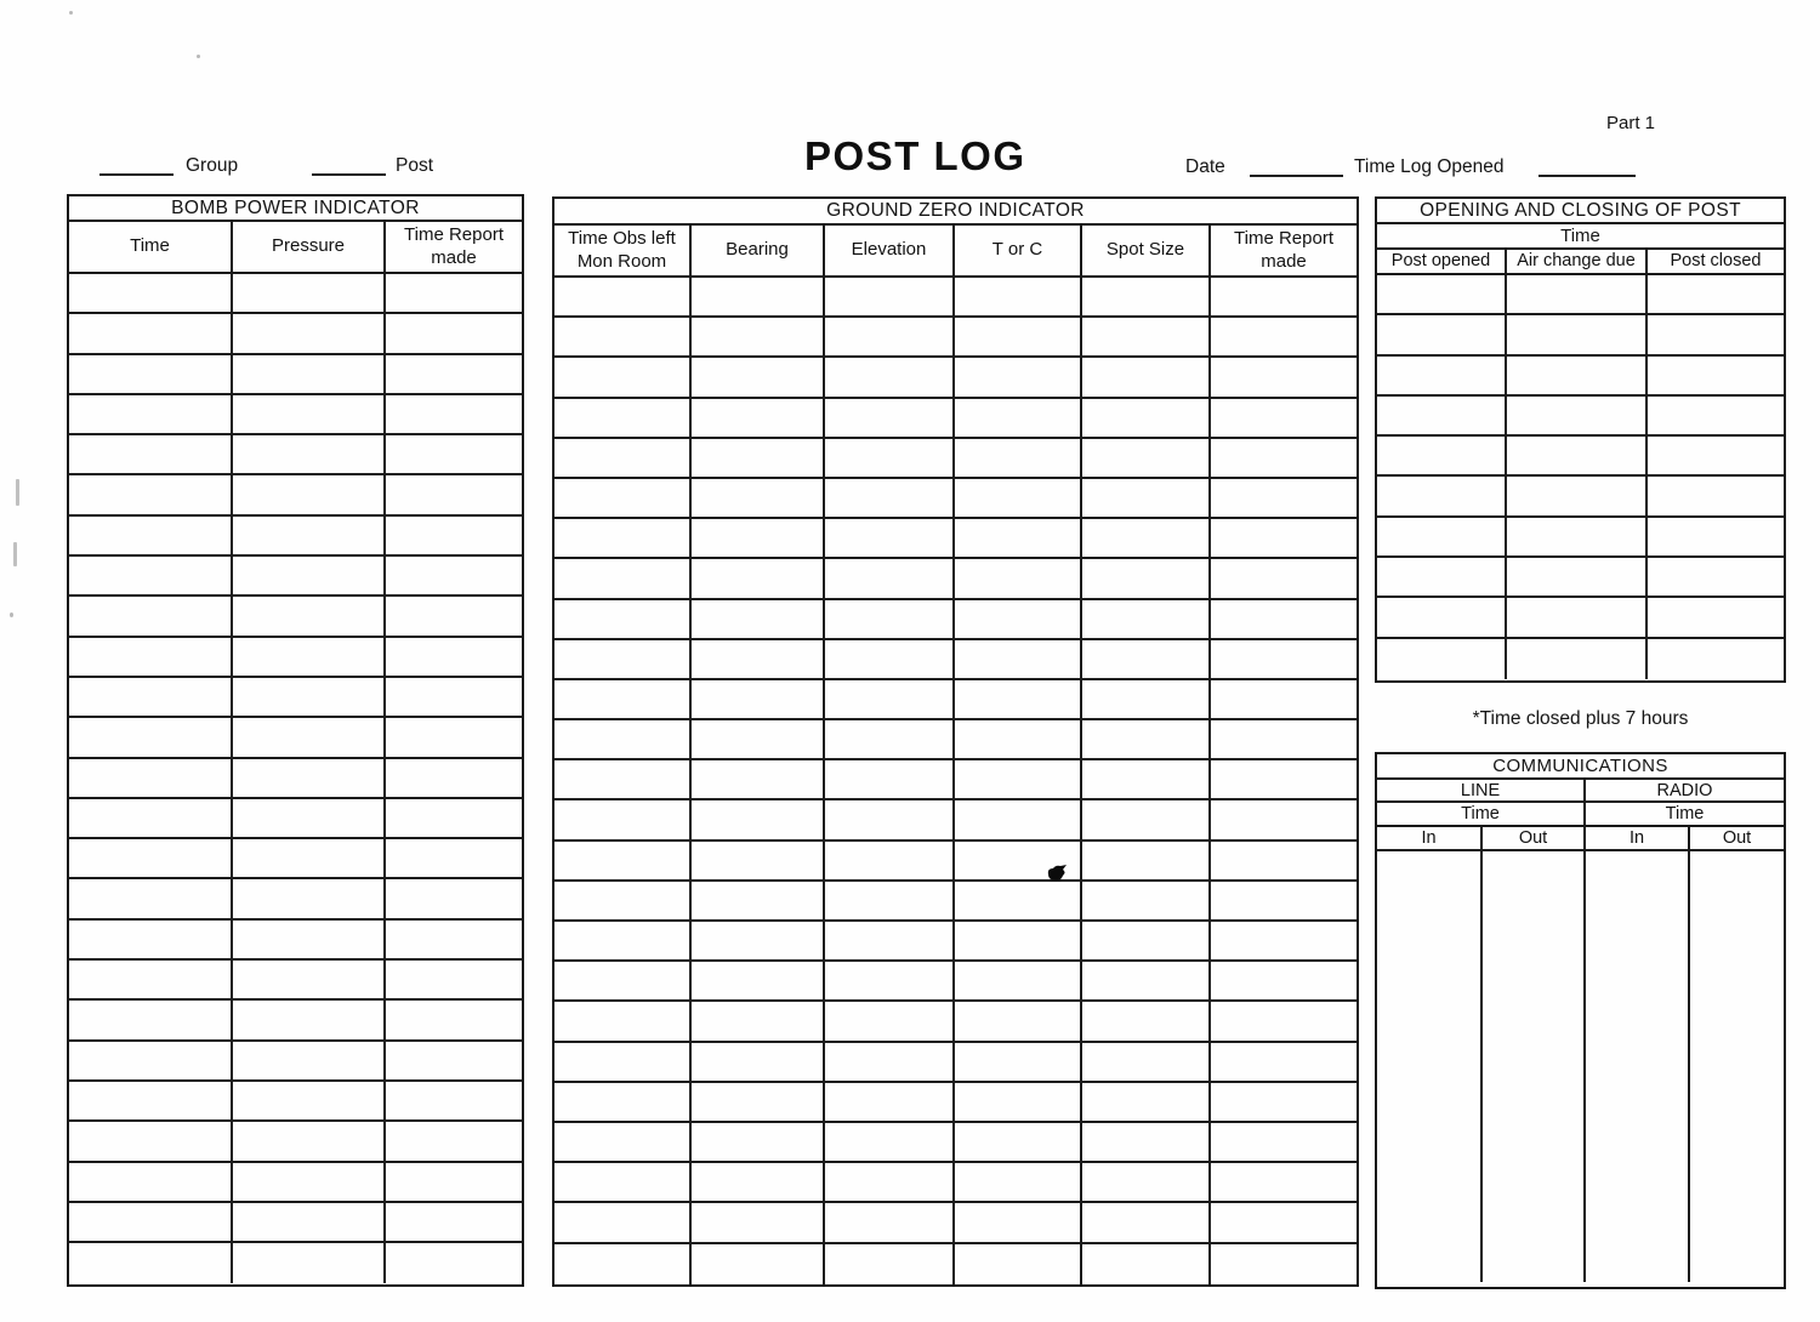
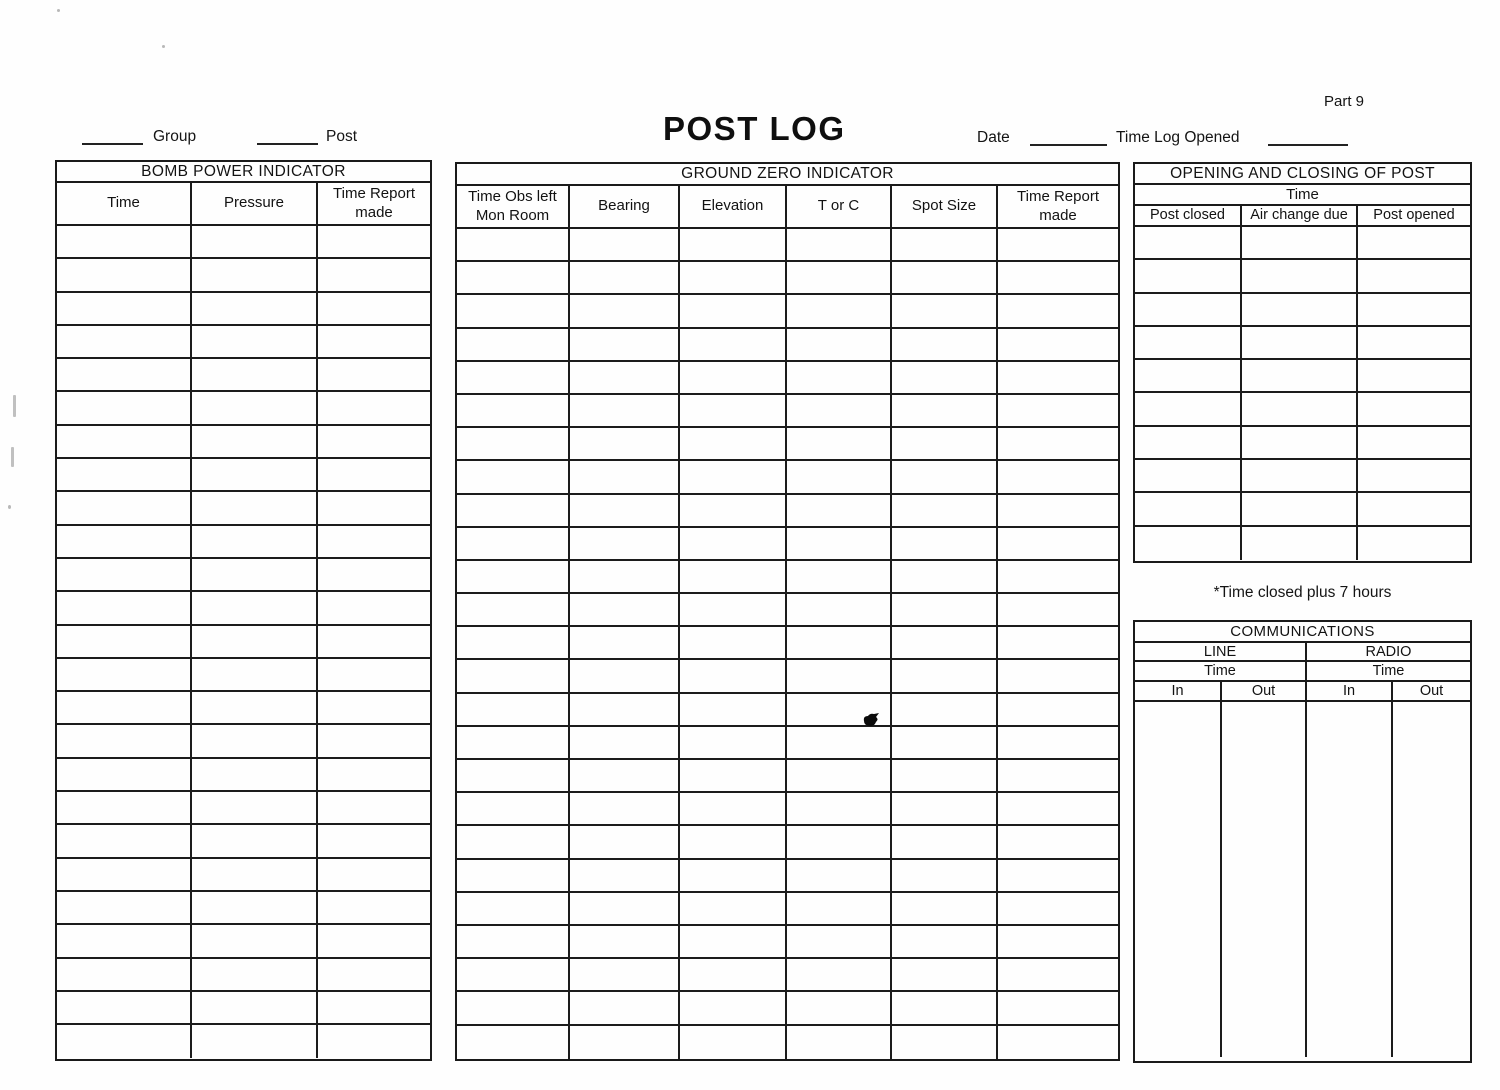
- Part 1
+ Part 9
  POST LOG
  Group
  Post
  Date
  Time Log Opened
  BOMB POWER INDICATOR
  Time
  Pressure
  Time Report made
  GROUND ZERO INDICATOR
  Time Obs left Mon Room
  Bearing
  Elevation
  T or C
  Spot Size
  Time Report made
  OPENING AND CLOSING OF POST
  Time
- Post opened
+ Post closed
  Air change due
- Post closed
+ Post opened
  *Time closed plus 7 hours
  COMMUNICATIONS
  LINE
  RADIO
  Time
  Time
  In
  Out
  In
  Out
